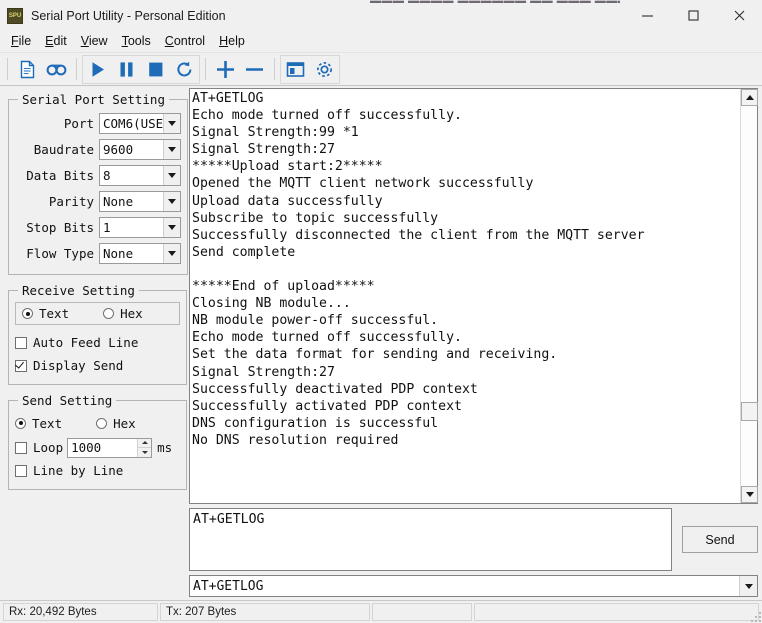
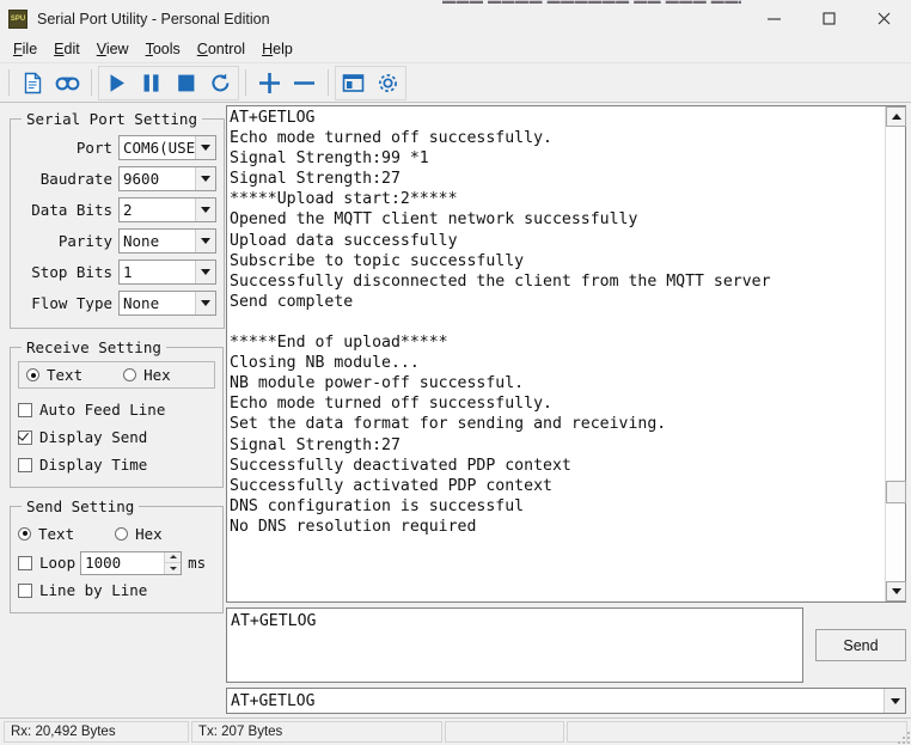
  ▬▬▬ ▬▬▬▬ ▬▬▬▬▬▬ ▬▬ ▬▬▬ ▬▬
  Serial Port Utility - Personal Edition
  File
  Edit
  View
  Tools
  Control
  Help
  Serial Port Setting
  Port
  COM6(USE
  Baudrate
  9600
  Data Bits
- 8
+ 2
  Parity
  None
  Stop Bits
  1
  Flow Type
  None
  Receive Setting
  Text
  Hex
  Auto Feed Line
  Display Send
+ Display Time
  Send Setting
  Text
  Hex
  Loop
  1000
  ms
  Line by Line
  AT+GETLOG
  Echo mode turned off successfully.
  Signal Strength:99 *1
  Signal Strength:27
  *****Upload start:2*****
  Opened the MQTT client network successfully
  Upload data successfully
  Subscribe to topic successfully
  Successfully disconnected the client from the MQTT server
  Send complete
  *****End of upload*****
  Closing NB module...
  NB module power-off successful.
  Echo mode turned off successfully.
  Set the data format for sending and receiving.
  Signal Strength:27
  Successfully deactivated PDP context
  Successfully activated PDP context
  DNS configuration is successful
  No DNS resolution required
  AT+GETLOG
  Send
  AT+GETLOG
  Rx: 20,492 Bytes
  Tx: 207 Bytes
